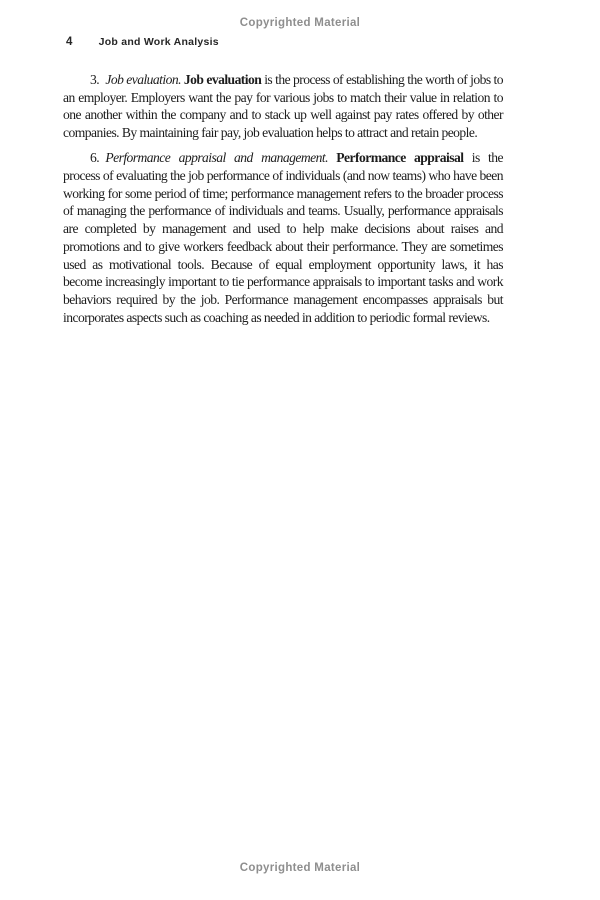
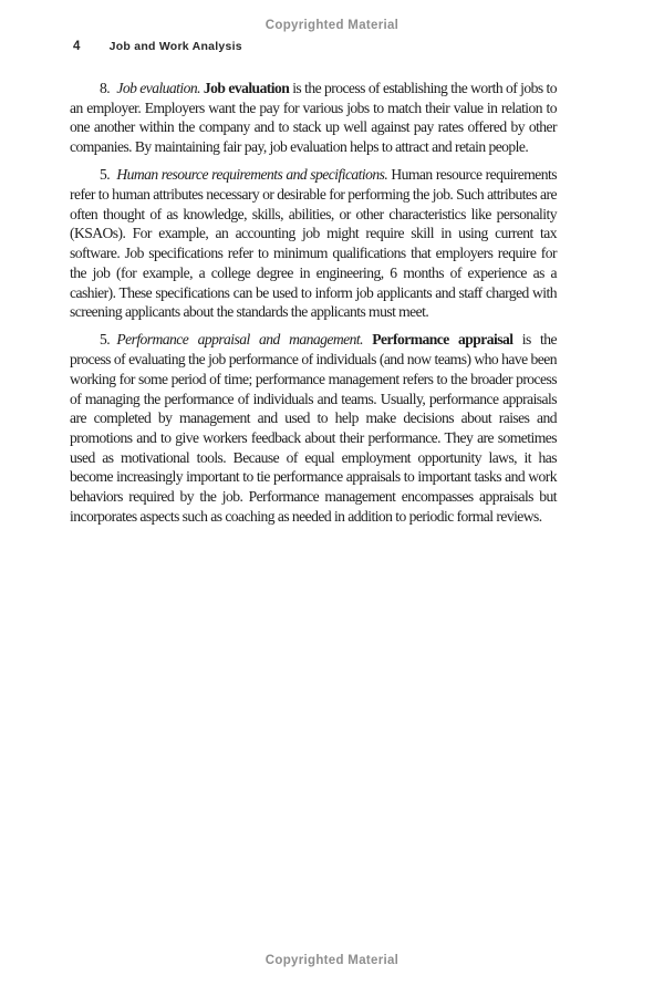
  Copyrighted Material
  4
  Job and Work Analysis
- 3. Job evaluation. Job evaluation is the process of establishing the worth of jobs to an employer. Employers want the pay for various jobs to match their value in relation to one another within the company and to stack up well against pay rates offered by other companies. By maintaining fair pay, job evaluation helps to attract and retain people.
+ 8. Job evaluation. Job evaluation is the process of establishing the worth of jobs to an employer. Employers want the pay for various jobs to match their value in relation to one another within the company and to stack up well against pay rates offered by other companies. By maintaining fair pay, job evaluation helps to attract and retain people.
+ 5. Human resource requirements and specifications. Human resource requirements refer to human attributes necessary or desirable for performing the job. Such attributes are often thought of as knowledge, skills, abilities, or other characteristics like personality (KSAOs). For example, an accounting job might require skill in using current tax software. Job specifications refer to minimum qualifications that employers require for the job (for example, a college degree in engineering, 6 months of experience as a cashier). These specifications can be used to inform job applicants and staff charged with screening applicants about the standards the applicants must meet.
- 6. Performance appraisal and management. Performance appraisal is the process of evaluating the job performance of individuals (and now teams) who have been working for some period of time; performance management refers to the broader process of managing the performance of individuals and teams. Usually, performance appraisals are completed by management and used to help make decisions about raises and promotions and to give workers feedback about their performance. They are sometimes used as motivational tools. Because of equal employment opportunity laws, it has become increasingly important to tie performance appraisals to important tasks and work behaviors required by the job. Performance management encompasses appraisals but incorporates aspects such as coaching as needed in addition to periodic formal reviews.
+ 5. Performance appraisal and management. Performance appraisal is the process of evaluating the job performance of individuals (and now teams) who have been working for some period of time; performance management refers to the broader process of managing the performance of individuals and teams. Usually, performance appraisals are completed by management and used to help make decisions about raises and promotions and to give workers feedback about their performance. They are sometimes used as motivational tools. Because of equal employment opportunity laws, it has become increasingly important to tie performance appraisals to important tasks and work behaviors required by the job. Performance management encompasses appraisals but incorporates aspects such as coaching as needed in addition to periodic formal reviews.
  Copyrighted Material
